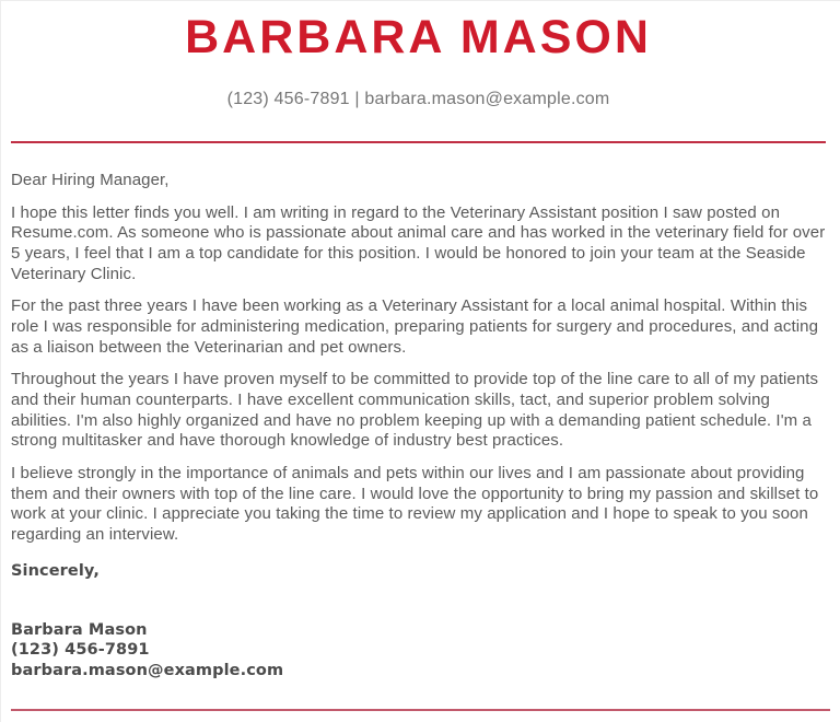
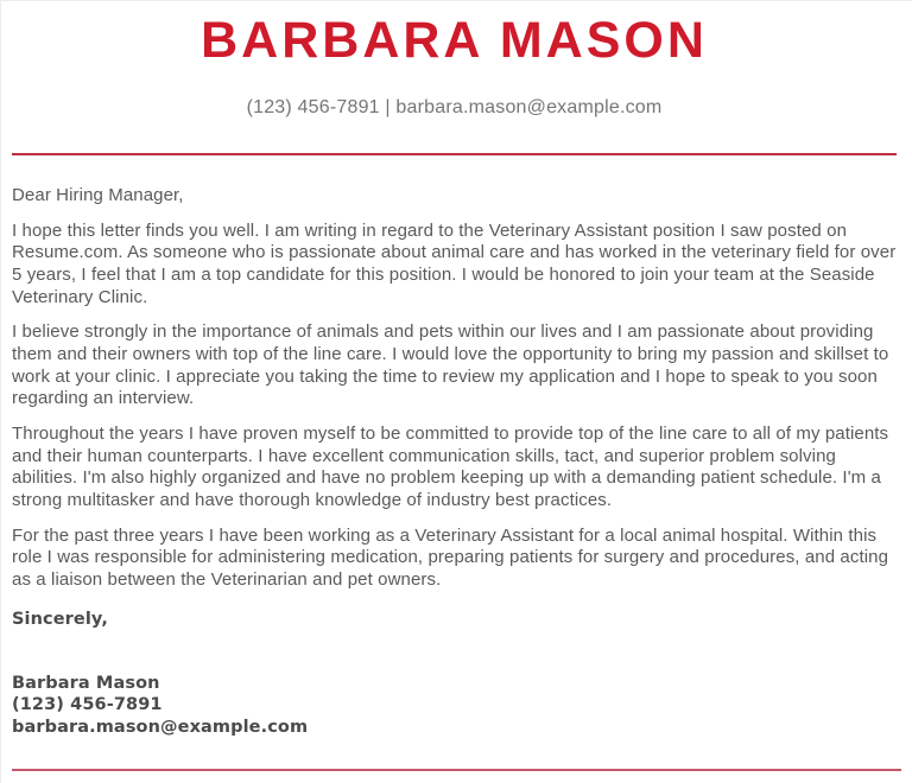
  BARBARA MASON
  (123) 456-7891 | barbara.mason@example.com
  Dear Hiring Manager,
  I hope this letter finds you well. I am writing in regard to the Veterinary Assistant position I saw posted on Resume.com. As someone who is passionate about animal care and has worked in the veterinary field for over 5 years, I feel that I am a top candidate for this position. I would be honored to join your team at the Seaside Veterinary Clinic.
- For the past three years I have been working as a Veterinary Assistant for a local animal hospital. Within this role I was responsible for administering medication, preparing patients for surgery and procedures, and acting as a liaison between the Veterinarian and pet owners.
+ I believe strongly in the importance of animals and pets within our lives and I am passionate about providing them and their owners with top of the line care. I would love the opportunity to bring my passion and skillset to work at your clinic. I appreciate you taking the time to review my application and I hope to speak to you soon regarding an interview.
  Throughout the years I have proven myself to be committed to provide top of the line care to all of my patients and their human counterparts. I have excellent communication skills, tact, and superior problem solving abilities. I'm also highly organized and have no problem keeping up with a demanding patient schedule. I'm a strong multitasker and have thorough knowledge of industry best practices.
- I believe strongly in the importance of animals and pets within our lives and I am passionate about providing them and their owners with top of the line care. I would love the opportunity to bring my passion and skillset to work at your clinic. I appreciate you taking the time to review my application and I hope to speak to you soon regarding an interview.
+ For the past three years I have been working as a Veterinary Assistant for a local animal hospital. Within this role I was responsible for administering medication, preparing patients for surgery and procedures, and acting as a liaison between the Veterinarian and pet owners.
  Sincerely,
  Barbara Mason
  (123) 456-7891
  barbara.mason@example.com
